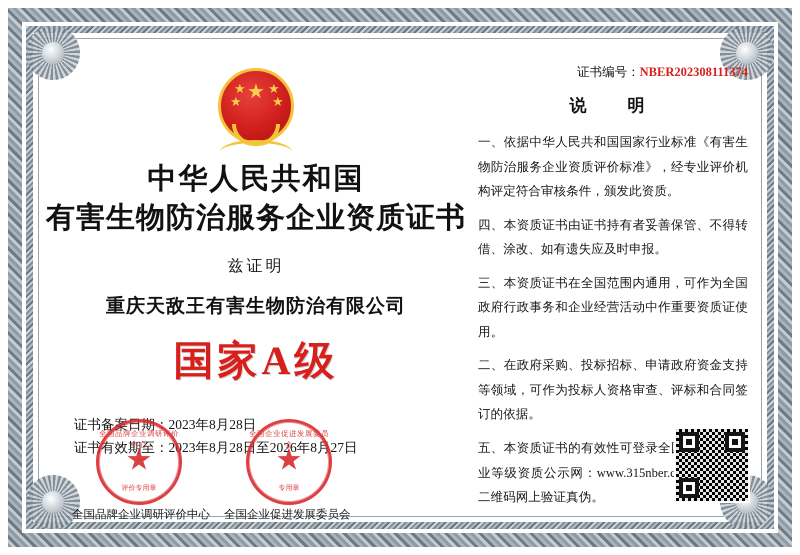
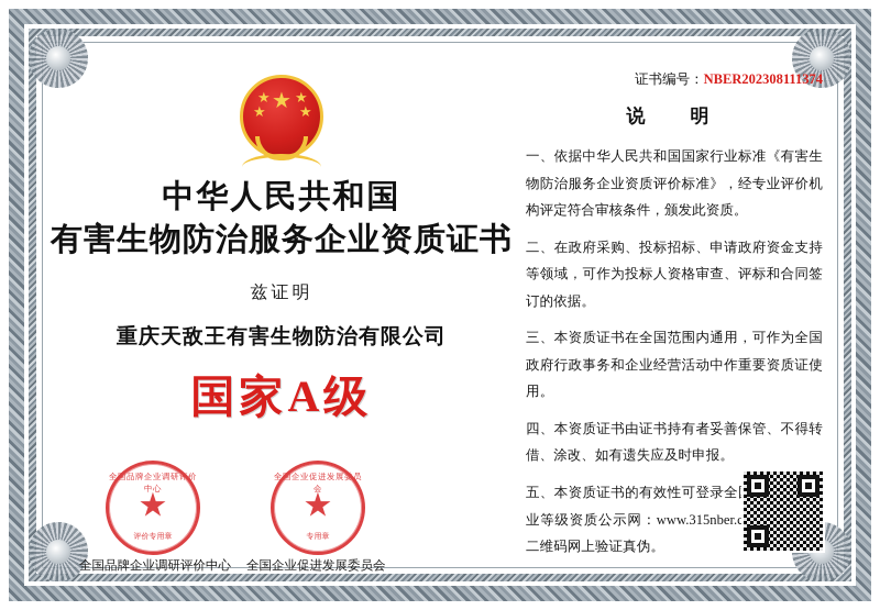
  ★
  ★
  ★
  ★
  ★
  中华人民共和国
  有害生物防治服务企业资质证书
  兹证明
  重庆天敌王有害生物防治有限公司
  国家A级
- 证书备案日期：2023年8月28日
- 证书有效期至：2023年8月28日至2026年8月27日
  全国品牌企业调研评价中心
  ★
  评价专用章
  全国企业促进发展委员会
  ★
  专用章
  全国品牌企业调研评价中心
  全国企业促进发展委员会
  证书编号：NBER202308111374
  说 明
  一、依据中华人民共和国国家行业标准《有害生物防治服务企业资质评价标准》，经专业评价机构评定符合审核条件，颁发此资质。
- 四、本资质证书由证书持有者妥善保管、不得转借、涂改、如有遗失应及时申报。
+ 二、在政府采购、投标招标、申请政府资金支持等领域，可作为投标人资格审查、评标和合同签订的依据。
  三、本资质证书在全国范围内通用，可作为全国政府行政事务和企业经营活动中作重要资质证使用。
- 二、在政府采购、投标招标、申请政府资金支持等领域，可作为投标人资格审查、评标和合同签订的依据。
+ 四、本资质证书由证书持有者妥善保管、不得转借、涂改、如有遗失应及时申报。
  五、本资质证书的有效性可登录全业等级资质公示网：www.315nber.c二维码网上验证真伪。
